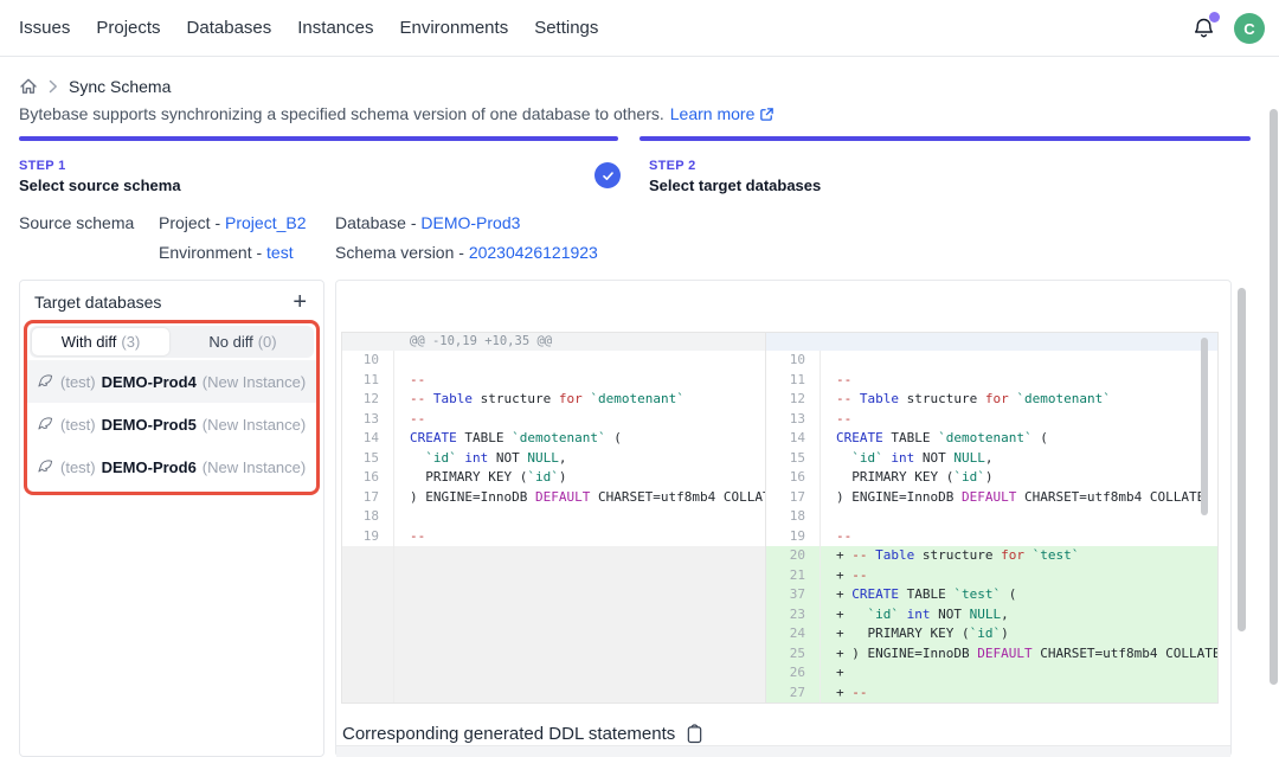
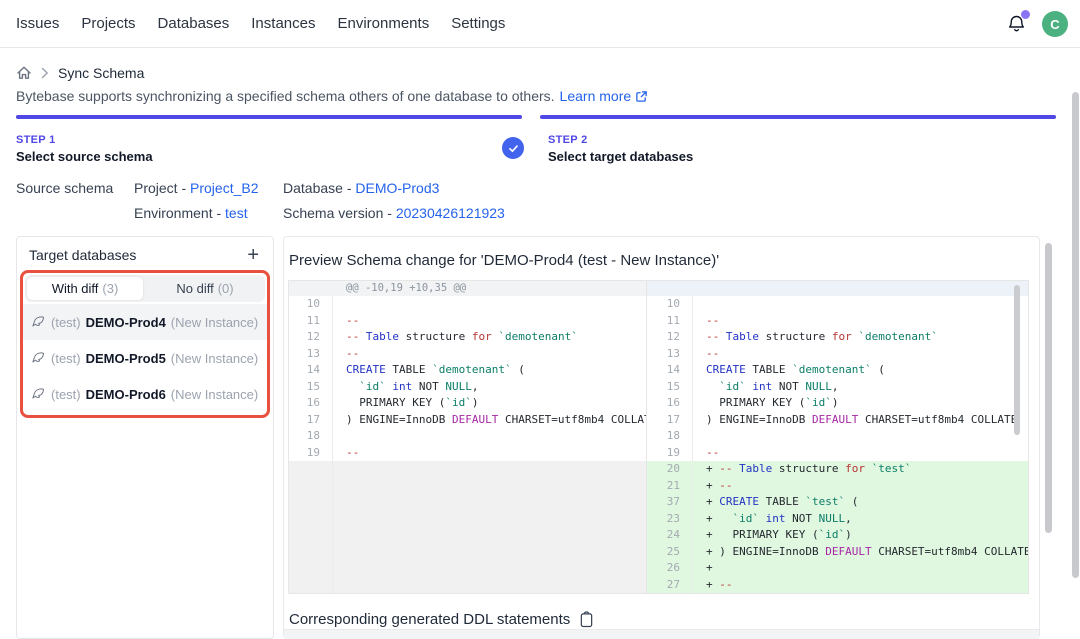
  Issues
  Projects
  Databases
  Instances
  Environments
  Settings
  C
  Sync Schema
- Bytebase supports synchronizing a specified schema version of one database to others.
+ Bytebase supports synchronizing a specified schema others of one database to others.
  Learn more
  STEP 1
  Select source schema
  STEP 2
  Select target databases
  Source schema
  Project - Project_B2
  Database - DEMO-Prod3
  Environment - test
  Schema version - 20230426121923
  Target databases
  +
  With diff
  (3)
  No diff
  (0)
  (test)
  DEMO-Prod4
  (New Instance)
  (test)
  DEMO-Prod5
  (New Instance)
  (test)
  DEMO-Prod6
  (New Instance)
+ Preview Schema change for 'DEMO-Prod4 (test - New Instance)'
  @@ -10,19 +10,35 @@
  10
  11
  --
  12
  -- Table structure for `demotenant`
  13
  --
  14
  CREATE TABLE `demotenant` (
  15
  `id` int NOT NULL,
  16
  PRIMARY KEY (`id`)
  17
  ) ENGINE=InnoDB DEFAULT CHARSET=utf8mb4 COLLA
  18
  19
  --
  10
  11
  --
  12
  -- Table structure for `demotenant`
  13
  --
  14
  CREATE TABLE `demotenant` (
  15
  `id` int NOT NULL,
  16
  PRIMARY KEY (`id`)
  17
  ) ENGINE=InnoDB DEFAULT CHARSET=utf8mb4 COLLAT
  18
  19
  --
  20
  + -- Table structure for `test`
  21
  + --
  37
  + CREATE TABLE `test` (
  23
  + `id` int NOT NULL,
  24
  + PRIMARY KEY (`id`)
  25
  + ) ENGINE=InnoDB DEFAULT CHARSET=utf8mb4 COLLATE
  26
  +
  27
  + --
  Corresponding generated DDL statements
